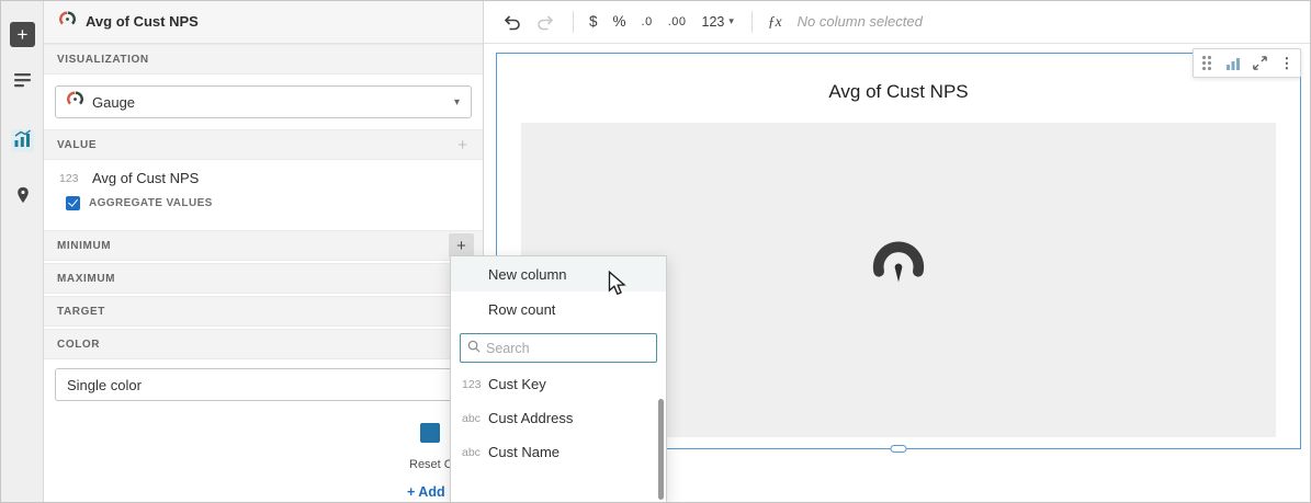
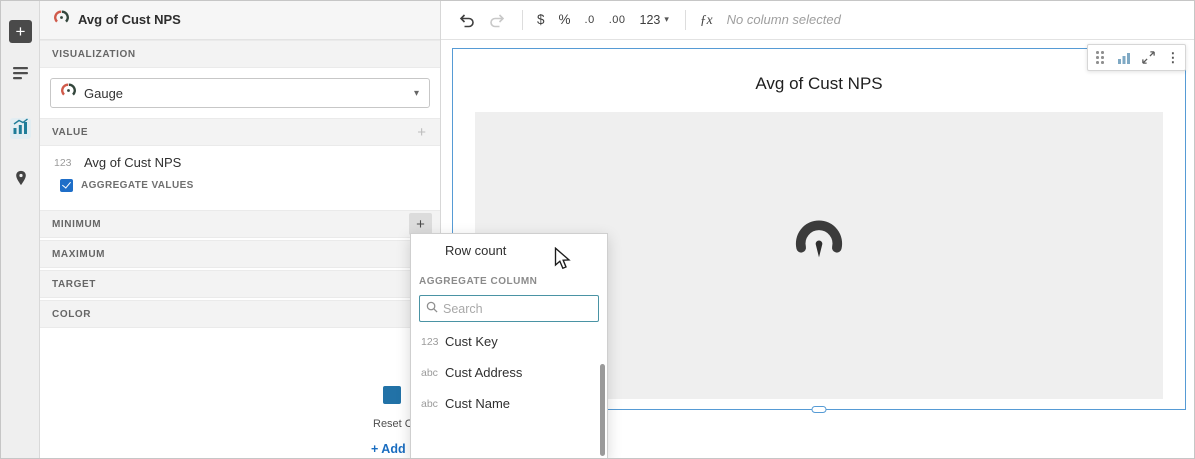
  +
  Avg of Cust NPS
  VISUALIZATION
  Gauge
  ▾
  VALUE
  +
  123
  Avg of Cust NPS
  AGGREGATE VALUES
  MINIMUM
  +
  MAXIMUM
  TARGET
  COLOR
- Single color
  Reset C
  + Add
  $
  %
  .0
  .00
  123
  ▾
  ƒx
  No column selected
  Avg of Cust NPS
  ⋮
- New column
  Row count
+ AGGREGATE COLUMN
  Search
  123
  Cust Key
  abc
  Cust Address
  abc
  Cust Name
